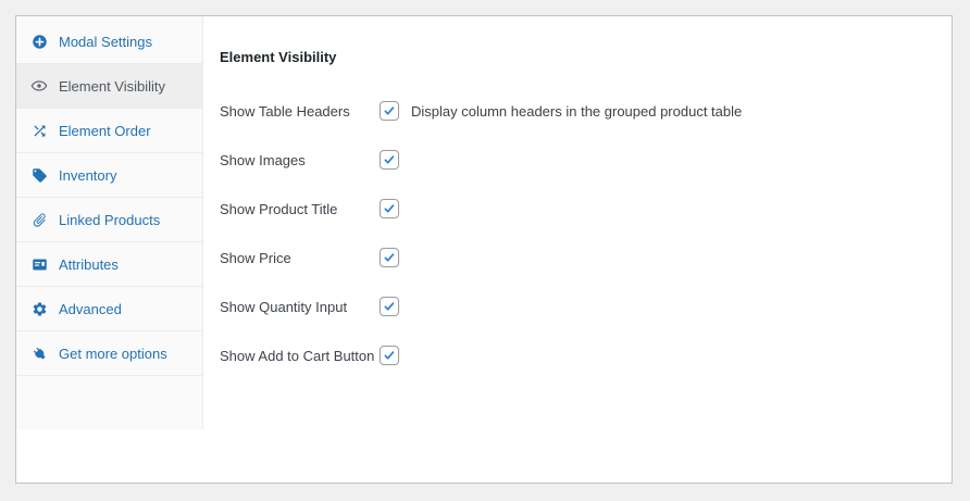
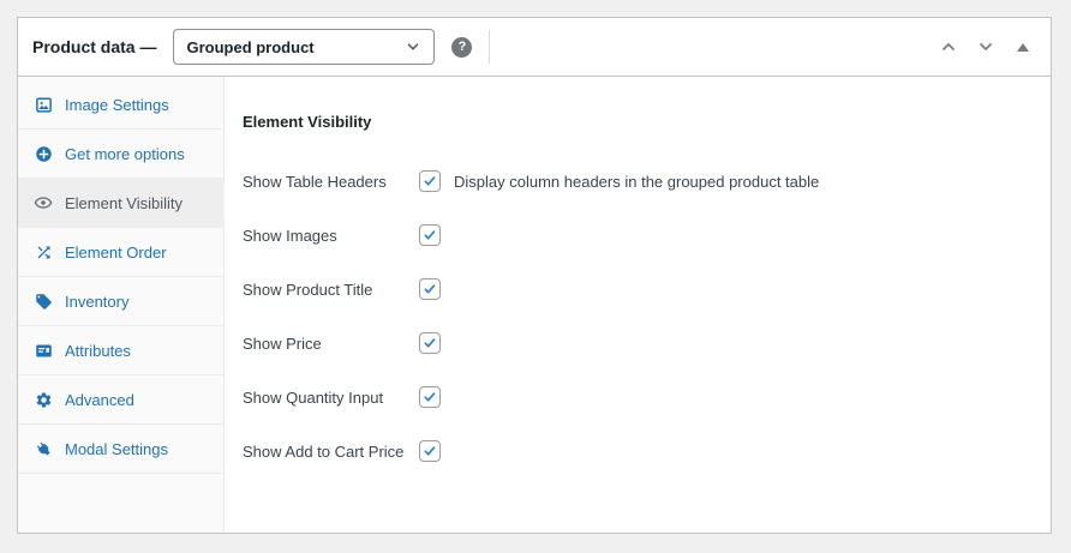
+ Product data —
+ Grouped product
+ ?
+ Image Settings
- Modal Settings
+ Get more options
  Element Visibility
  Element Order
  Inventory
- Linked Products
  Attributes
  Advanced
- Get more options
+ Modal Settings
  Element Visibility
  Show Table Headers
  Display column headers in the grouped product table
  Show Images
  Show Product Title
  Show Price
  Show Quantity Input
- Show Add to Cart Button
+ Show Add to Cart Price
